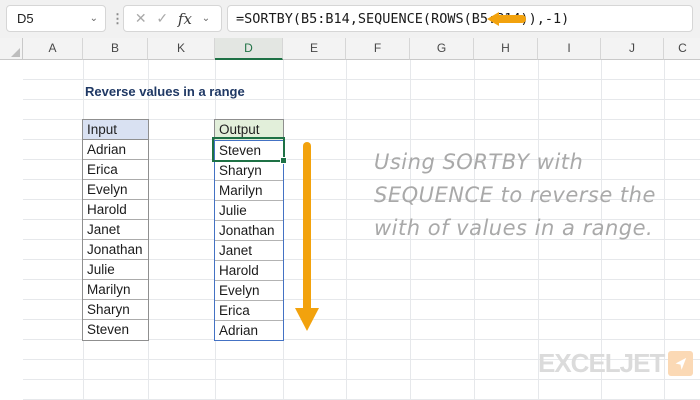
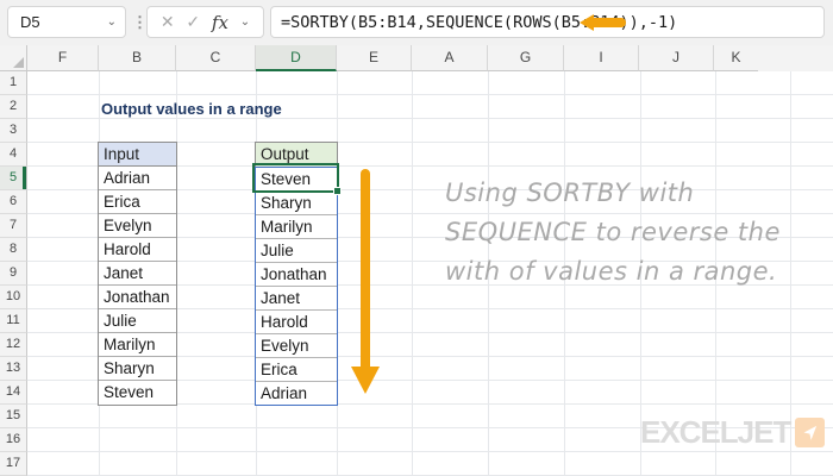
  D5
  ⌄
  ⋮
  ✕
  ✓
  fx
  ⌄
  =SORTBY(B5:B14,SEQUENCE(ROWS(B5:),-1)
- A
+ F
  B
- K
+ C
  D
  E
- F
+ A
  G
- H
  I
  J
- C
+ K
+ 1
+ 2
+ 3
+ 4
+ 5
+ 6
+ 7
+ 8
+ 9
+ 10
+ 11
+ 12
+ 13
+ 14
+ 15
+ 16
+ 17
- Reverse values in a range
+ Output values in a range
  Input
  Adrian
  Erica
  Evelyn
  Harold
  Janet
  Jonathan
  Julie
  Marilyn
  Sharyn
  Steven
  Output
  Steven
  Sharyn
  Marilyn
  Julie
  Jonathan
  Janet
  Harold
  Evelyn
  Erica
  Adrian
  Using SORTBY with
  SEQUENCE to reverse the
  with of values in a range.
  EXCELJET
